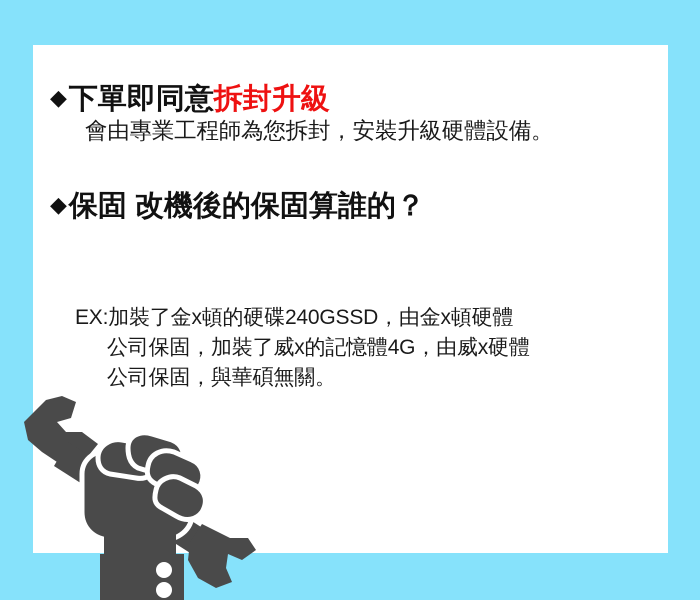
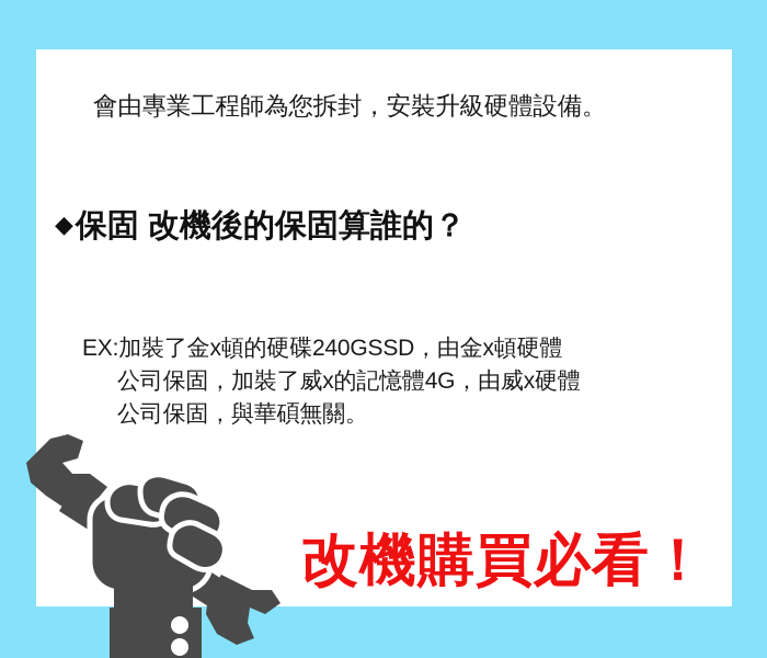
- ◆下單即同意拆封升級
  會由專業工程師為您拆封，安裝升級硬體設備。
  ◆保固 改機後的保固算誰的？
  EX:加裝了金x頓的硬碟240GSSD，由金x頓硬體
  公司保固，加裝了威x的記憶體4G，由威x硬體
  公司保固，與華碩無關。
+ 改機購買必看！
